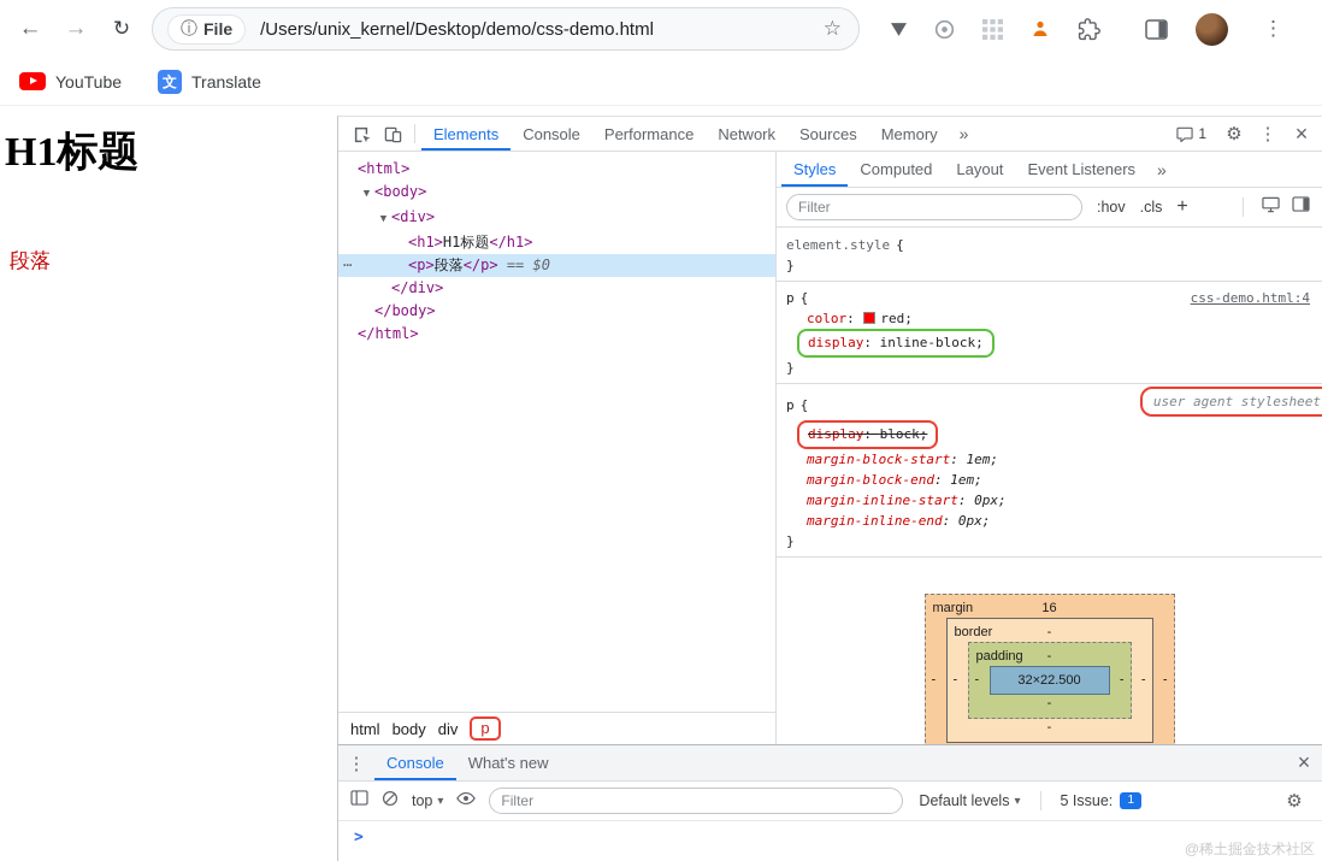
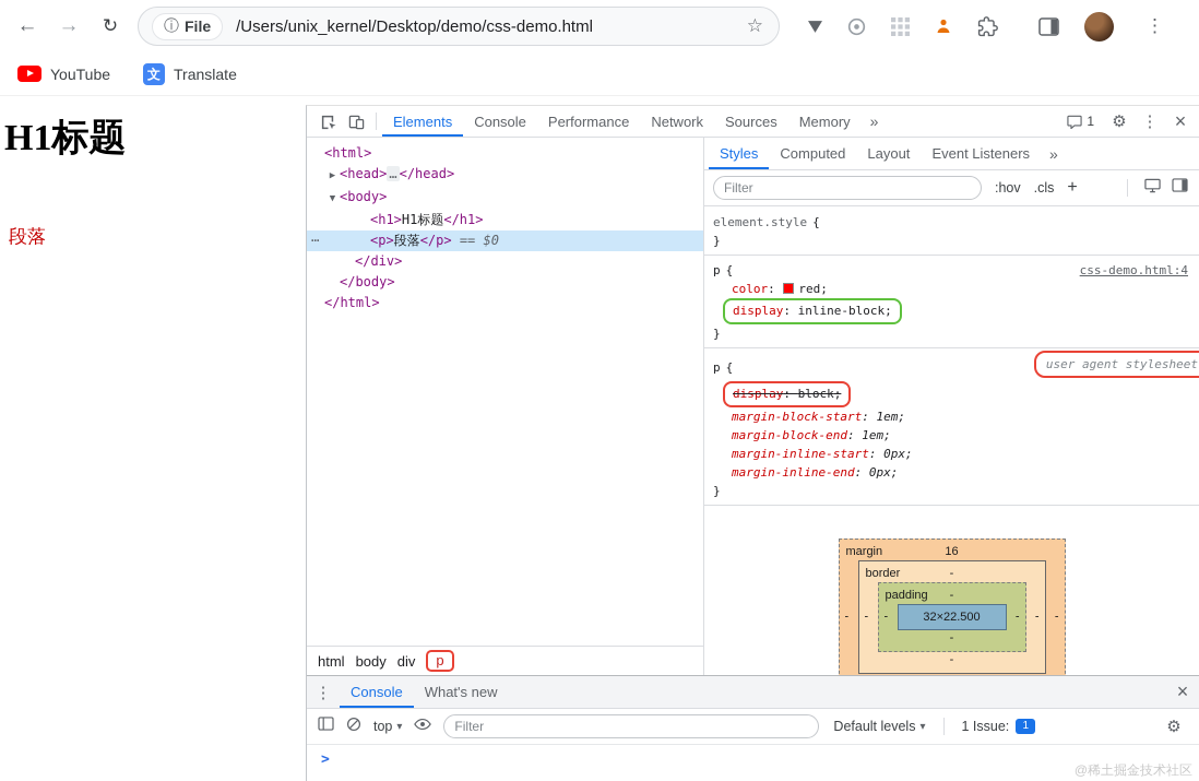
  ←
  →
  ↻
  ⓘ
  File
  /Users/unix_kernel/Desktop/demo/css-demo.html
  ☆
  ⋮
  YouTube
  文
  Translate
  H1标题
  段落
  Elements
  Console
  Performance
  Network
  Sources
  Memory
  »
  1
  ⚙
  ⋮
  ×
  <html>
+ ▶ <head> … </head>
  ▼ <body>
- ▼ <div>
  <h1>H1标题</h1>
  ⋯
  <p>段落</p> == $0
  </div>
  </body>
  </html>
  html
  body
  div
  p
  Styles
  Computed
  Layout
  Event Listeners
  »
  Filter
  :hov
  .cls
  +
  element.style {
  }
  p
  {
  css-demo.html:4
  color: red;
  display: inline-block;
  }
  p
  {
  user agent stylesheet
  display: block;
  margin-block-start: 1em;
  margin-block-end: 1em;
  margin-inline-start: 0px;
  margin-inline-end: 0px;
  }
  margin
  16
  -
  -
  border
  -
  -
  -
  -
  padding
  -
  -
  -
  -
  32×22.500
  ⋮
  Console
  What's new
  ×
  top
  ▾
  Filter
  Default levels
  ▾
- 5 Issue:
+ 1 Issue:
  1
  ⚙
  >
  @稀土掘金技术社区
